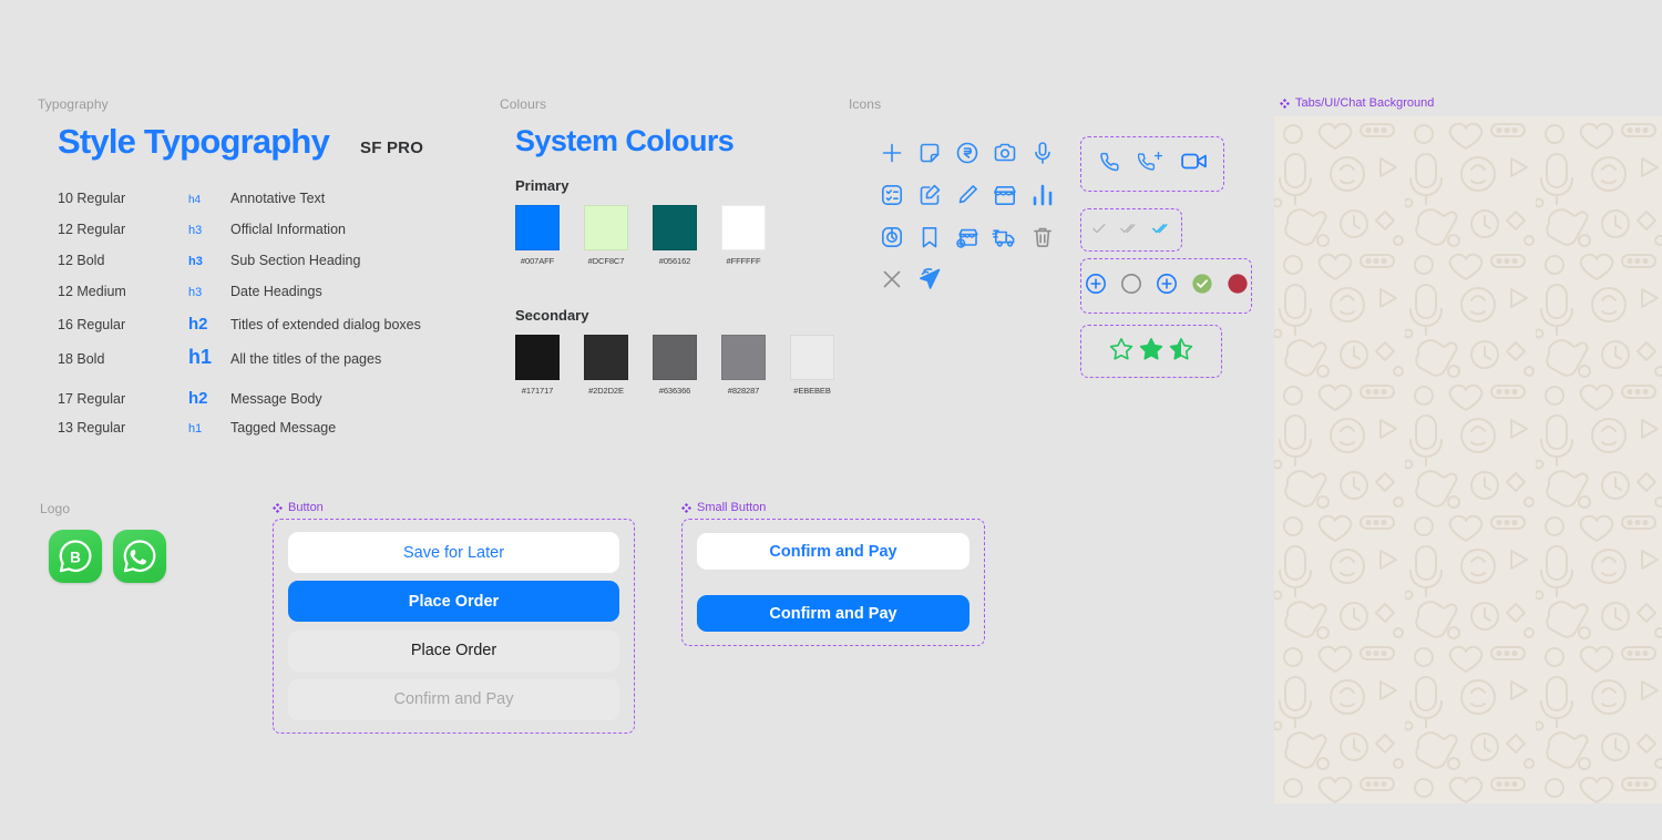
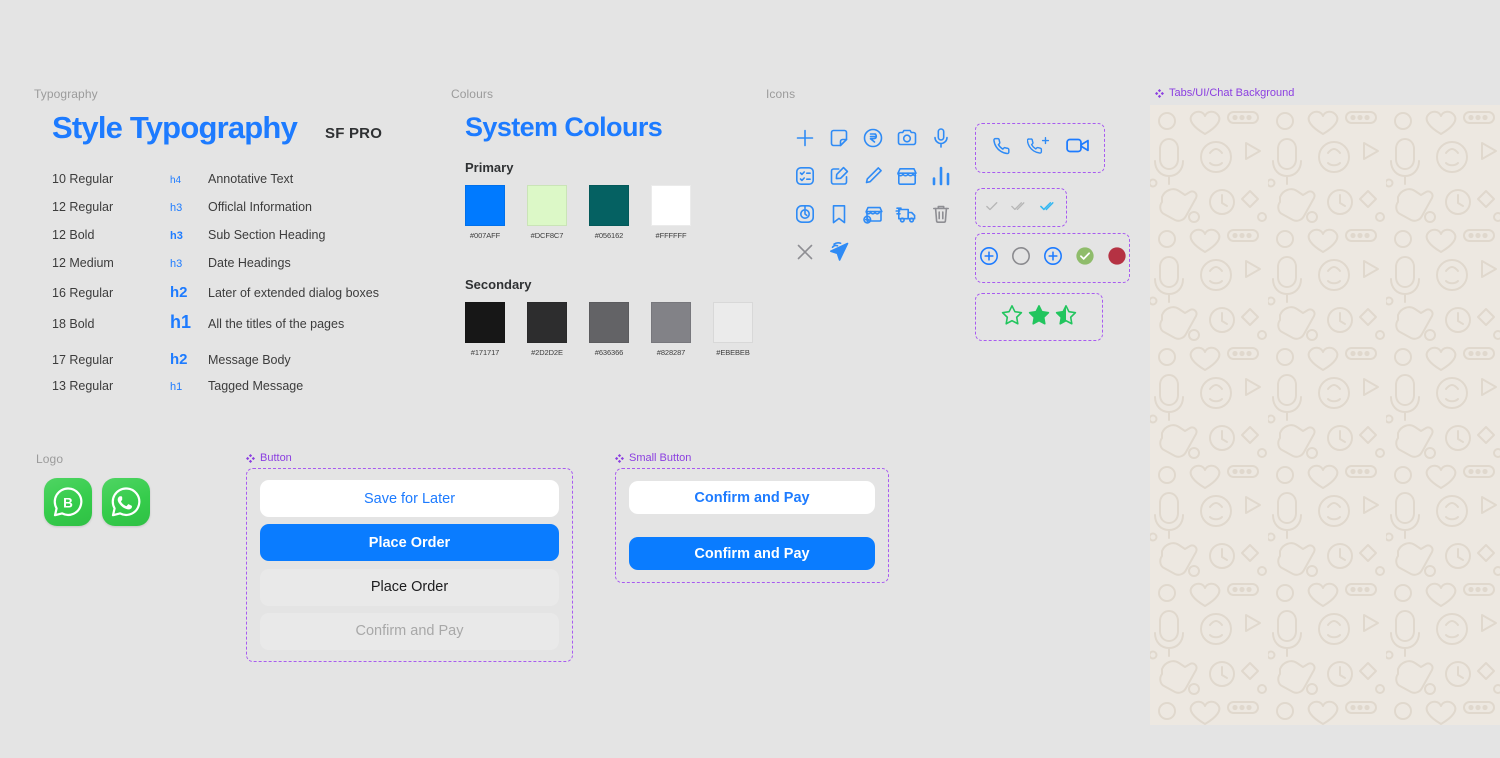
  Typography
  Colours
  Icons
  Logo
  Style Typography
  SF PRO
  10 Regular
  h4
  Annotative Text
  12 Regular
  h3
  Officlal Information
  12 Bold
  h3
  Sub Section Heading
  12 Medium
  h3
  Date Headings
  16 Regular
  h2
- Titles of extended dialog boxes
+ Later of extended dialog boxes
  18 Bold
  h1
  All the titles of the pages
  17 Regular
  h2
  Message Body
  13 Regular
  h1
  Tagged Message
  System Colours
  Primary
  #007AFF
  #DCF8C7
  #056162
  #FFFFFF
  Secondary
  #171717
  #2D2D2E
  #636366
  #828287
  #EBEBEB
  Tabs/UI/Chat Background
  B
  Button
  Save for Later
  Place Order
  Place Order
  Confirm and Pay
  Small Button
  Confirm and Pay
  Confirm and Pay
